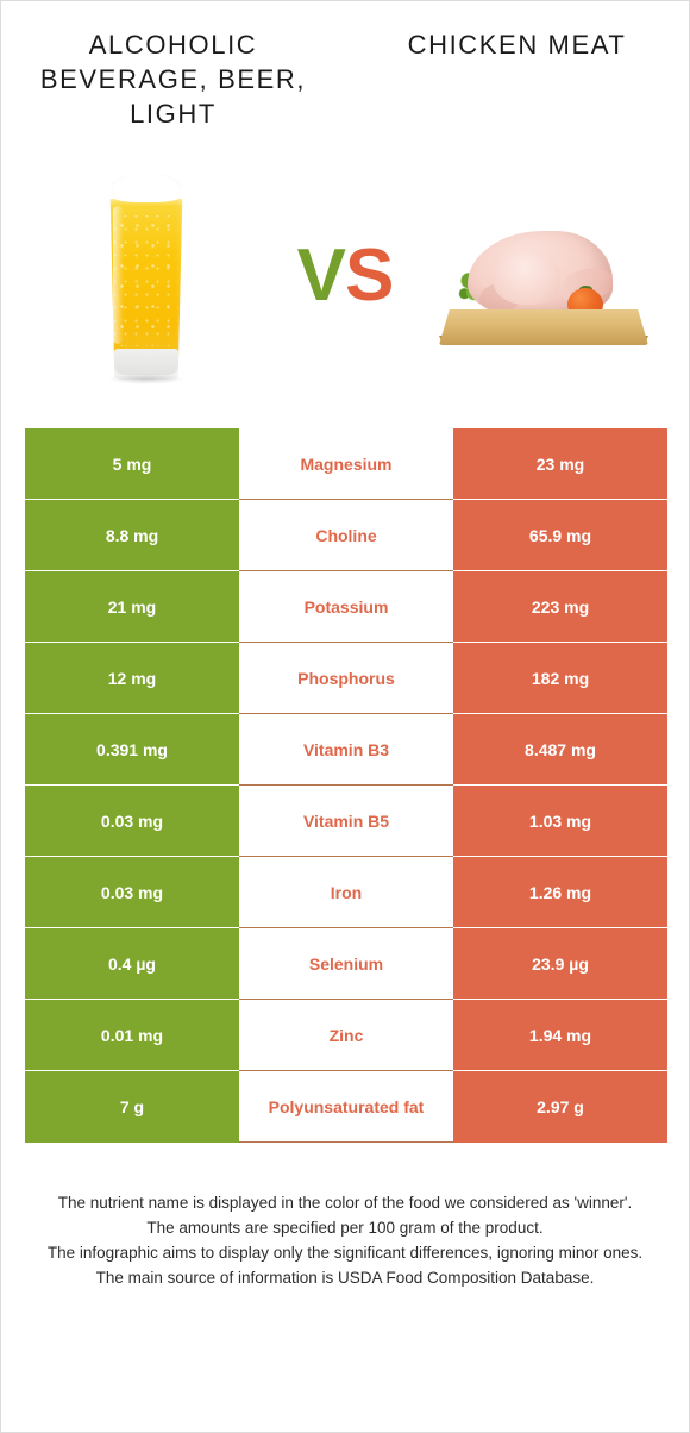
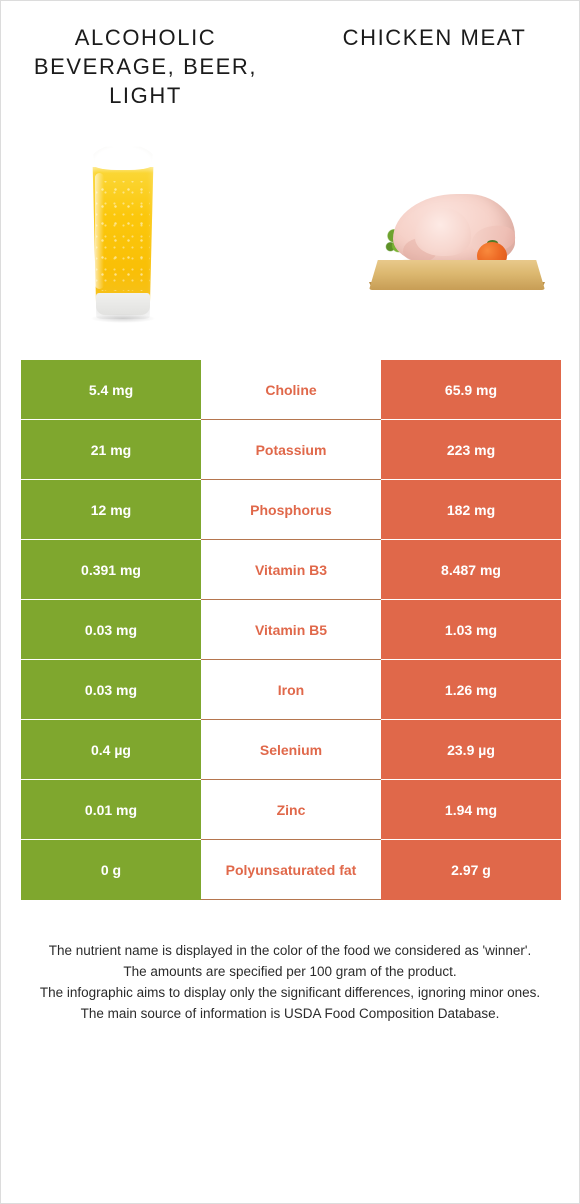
  ALCOHOLIC BEVERAGE, BEER, LIGHT
  CHICKEN MEAT
- VS
- 5 mg
- Magnesium
- 23 mg
- 8.8 mg
+ 5.4 mg
  Choline
  65.9 mg
  21 mg
  Potassium
  223 mg
  12 mg
  Phosphorus
  182 mg
  0.391 mg
  Vitamin B3
  8.487 mg
  0.03 mg
  Vitamin B5
  1.03 mg
  0.03 mg
  Iron
  1.26 mg
  0.4 µg
  Selenium
  23.9 µg
  0.01 mg
  Zinc
  1.94 mg
- 7 g
+ 0 g
  Polyunsaturated fat
  2.97 g
  The nutrient name is displayed in the color of the food we considered as 'winner'.
  The amounts are specified per 100 gram of the product.
  The infographic aims to display only the significant differences, ignoring minor ones.
  The main source of information is USDA Food Composition Database.
